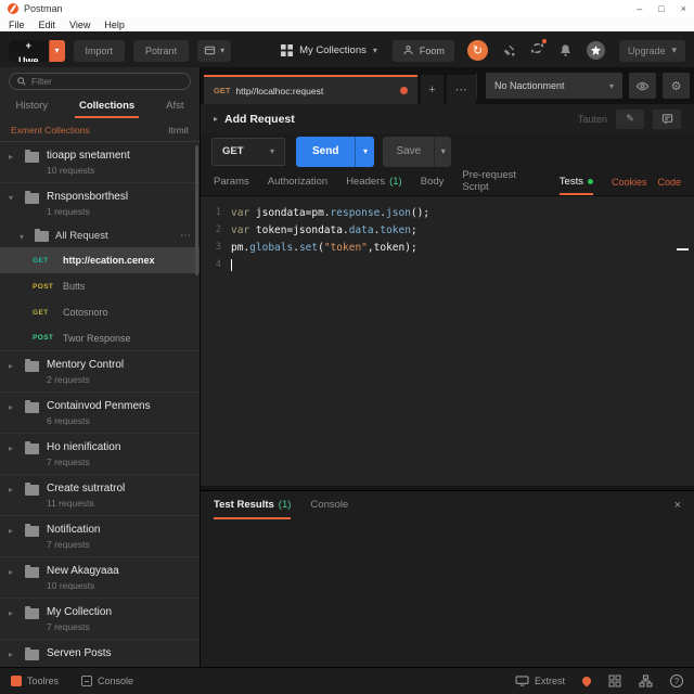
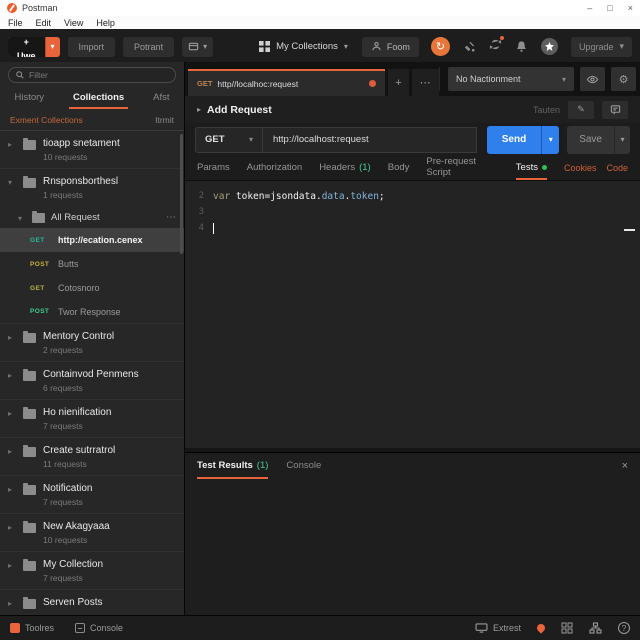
  Postman
  –
  □
  ×
  File
  Edit
  View
  Help
  +
  Uwe
  ▾
  Import
  Potrant
  ▾
  My Collections
  ▾
  Foom
  ↻
  Upgrade
  ▾
  Filter
  History
  Collections
  Afst
  Exment Collections
  Itrmit
  ▸
  tioapp snetament
  10 requests
  ▾
  Rnsponsborthesl
  1 requests
  ▾
  All Request
  ⋯
  http://ecation.cenex
  Butts
  Cotosnoro
  Twor Response
  ▸
  Mentory Control
  2 requests
  ▸
  Containvod Penmens
  6 requests
  ▸
  Ho nienification
  7 requests
  ▸
  Create sutrratrol
  11 requests
  ▸
  Notification
  7 requests
  ▸
  New Akagyaaa
  10 requests
  ▸
  My Collection
  7 requests
  ▸
  Serven Posts
  GET
  http//localhoc:request
  +
  ⋯
  No Nactionment
  ▾
  ⚙
  ▸
  Add Request
  Tauten
  ✎
  GET
  ▾
+ http://localhost:request
  Send
  ▾
  Save
  ▾
  Params
  Authorization
  Headers
  (1)
  Body
  Pre-request Script
  Tests
  Cookies
  Code
- 1
- var jsondata=pm.response.json();
  2
  var token=jsondata.data.token;
  3
- pm.globals.set("token",token);
  4
  Test Results
  (1)
  Console
  ×
  Toolres
  Console
  Extrest
  ?
